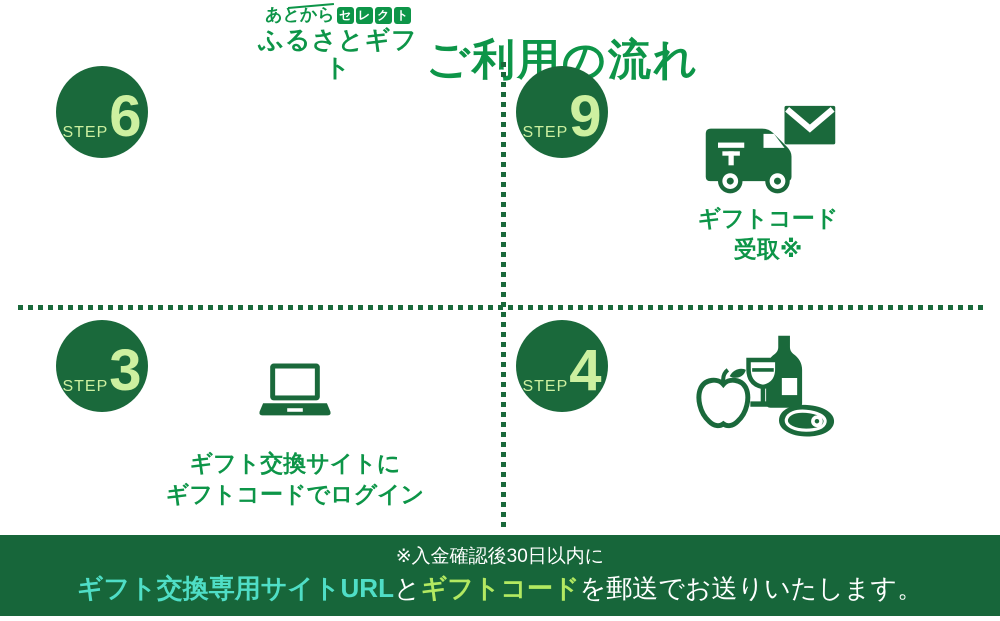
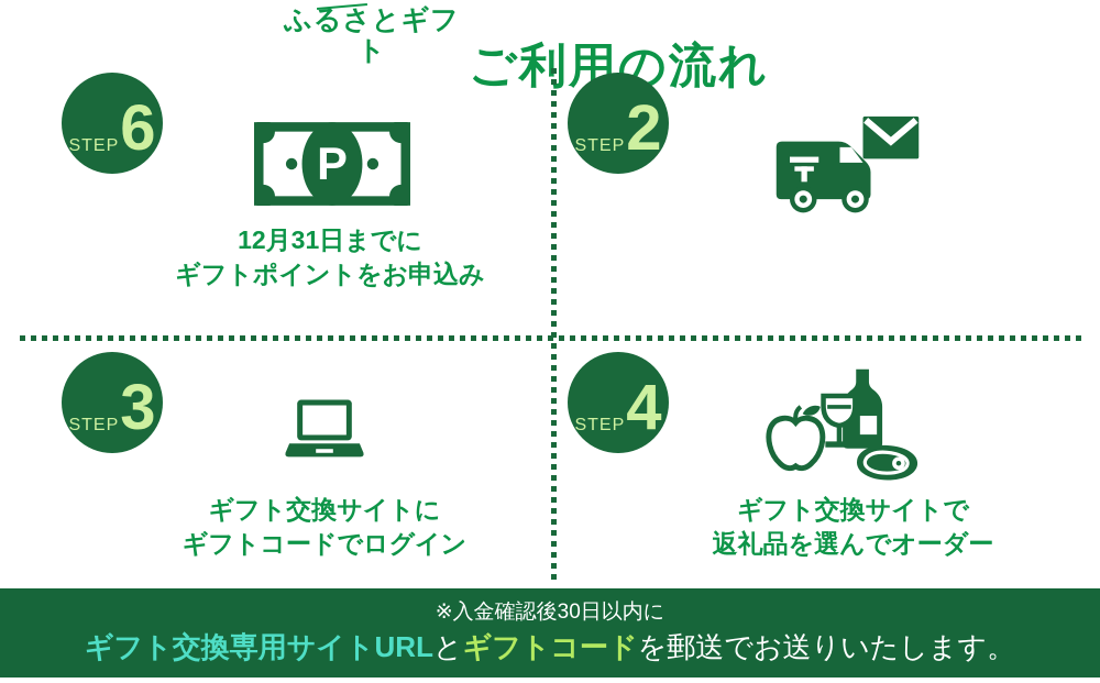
- あとから
- セ
- レ
- ク
- ト
  ふるさとギフト
  ご利用の流れ
  STEP
  6
+ P
+ 12月31日までに
+ ギフトポイントをお申込み
  STEP
- 9
+ 2
- ギフトコード
- 受取※
  STEP
  3
  ギフト交換サイトに
  ギフトコードでログイン
  STEP
  4
+ ギフト交換サイトで
+ 返礼品を選んでオーダー
  ※入金確認後30日以内に
  ギフト交換専用サイトURLとギフトコードを郵送でお送りいたします。
